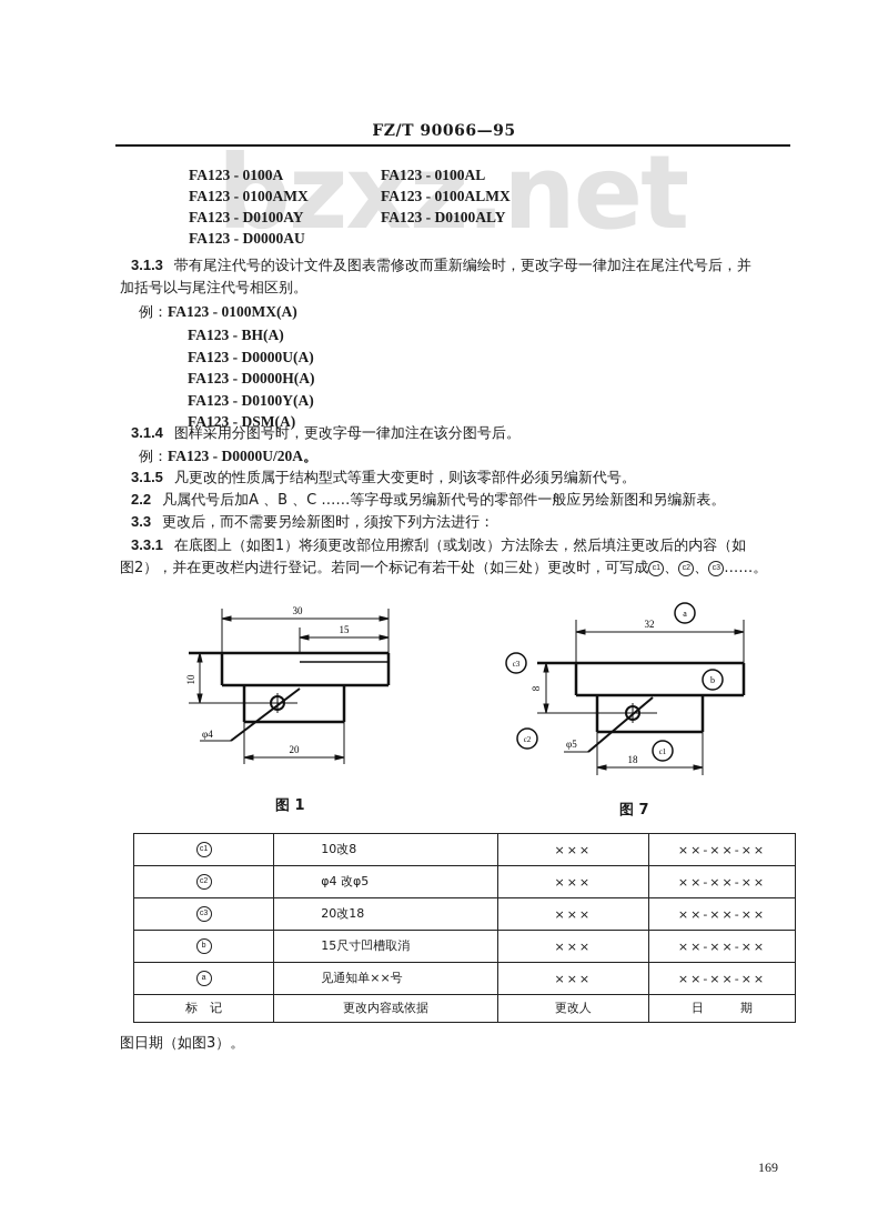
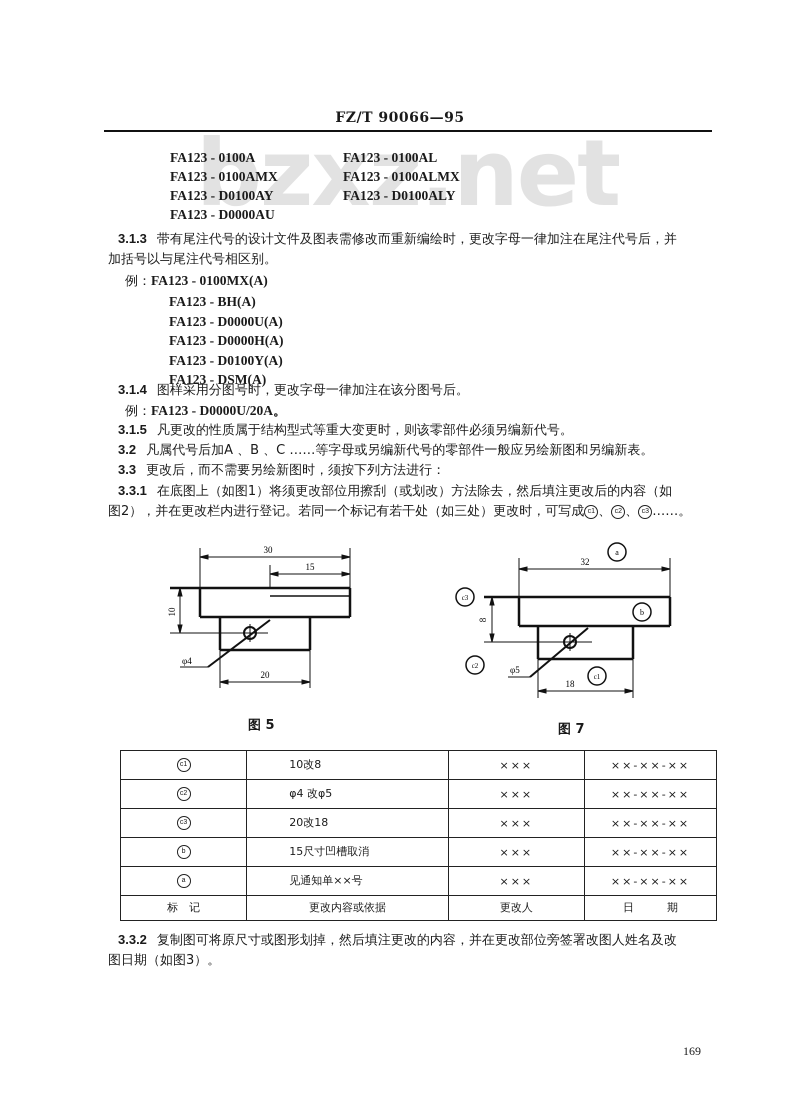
  bzxz.net
  FZ/T 90066—95
  FA123 - 0100A
  FA123 - 0100AMX
  FA123 - D0100AY
  FA123 - D0000AU
  FA123 - 0100AL
  FA123 - 0100ALMX
  FA123 - D0100ALY
  3.1.3 带有尾注代号的设计文件及图表需修改而重新编绘时，更改字母一律加注在尾注代号后，并
  加括号以与尾注代号相区别。
  例：FA123 - 0100MX(A)
  FA123 - BH(A)
  FA123 - D0000U(A)
  FA123 - D0000H(A)
  FA123 - D0100Y(A)
  FA123 - DSM(A)
  3.1.4 图样采用分图号时，更改字母一律加注在该分图号后。
  例：FA123 - D0000U/20A。
  3.1.5 凡更改的性质属于结构型式等重大变更时，则该零部件必须另编新代号。
- 2.2 凡属代号后加A 、B 、C ……等字母或另编新代号的零部件一般应另绘新图和另编新表。
+ 3.2 凡属代号后加A 、B 、C ……等字母或另编新代号的零部件一般应另绘新图和另编新表。
  3.3 更改后，而不需要另绘新图时，须按下列方法进行：
  3.3.1 在底图上（如图1）将须更改部位用擦刮（或划改）方法除去，然后填注更改后的内容（如
  图2），并在更改栏内进行登记。若同一个标记有若干处（如三处）更改时，可写成 、 、 ……。
  30
  15
  φ4
  20
- 图 1
+ 图 5
  a
  b
  c3
  c2
  c1
  32
  φ5
  18
  图 7
  	10改8	×××	××-××-××
  	φ4 改φ5	×××	××-××-××
  	20改18	×××	××-××-××
  	15尺寸凹槽取消	×××	××-××-××
  	见通知单××号	×××	××-××-××
  标 记	更改内容或依据	更改人	日 期
+ 3.3.2 复制图可将原尺寸或图形划掉，然后填注更改的内容，并在更改部位旁签署改图人姓名及改
  图日期（如图3）。
  169
